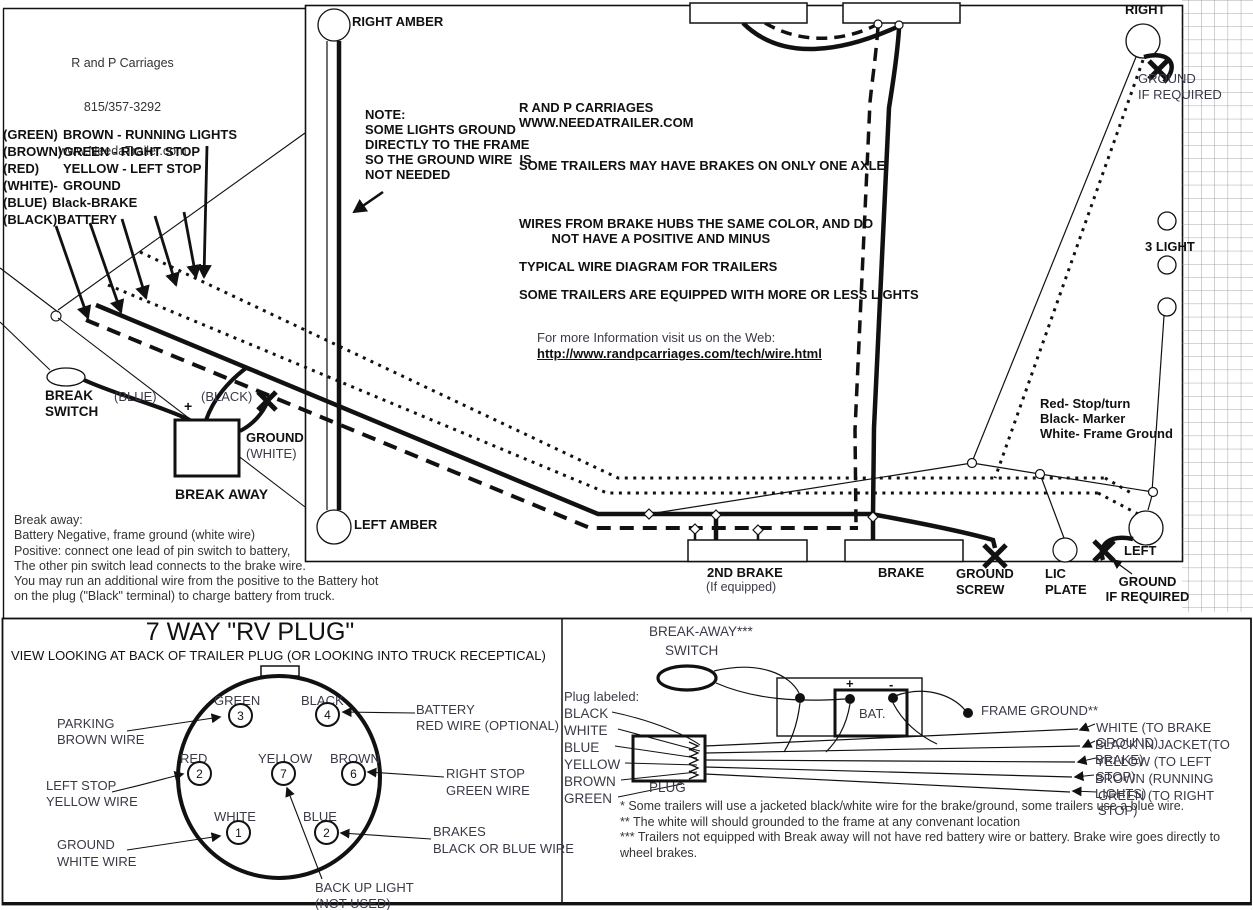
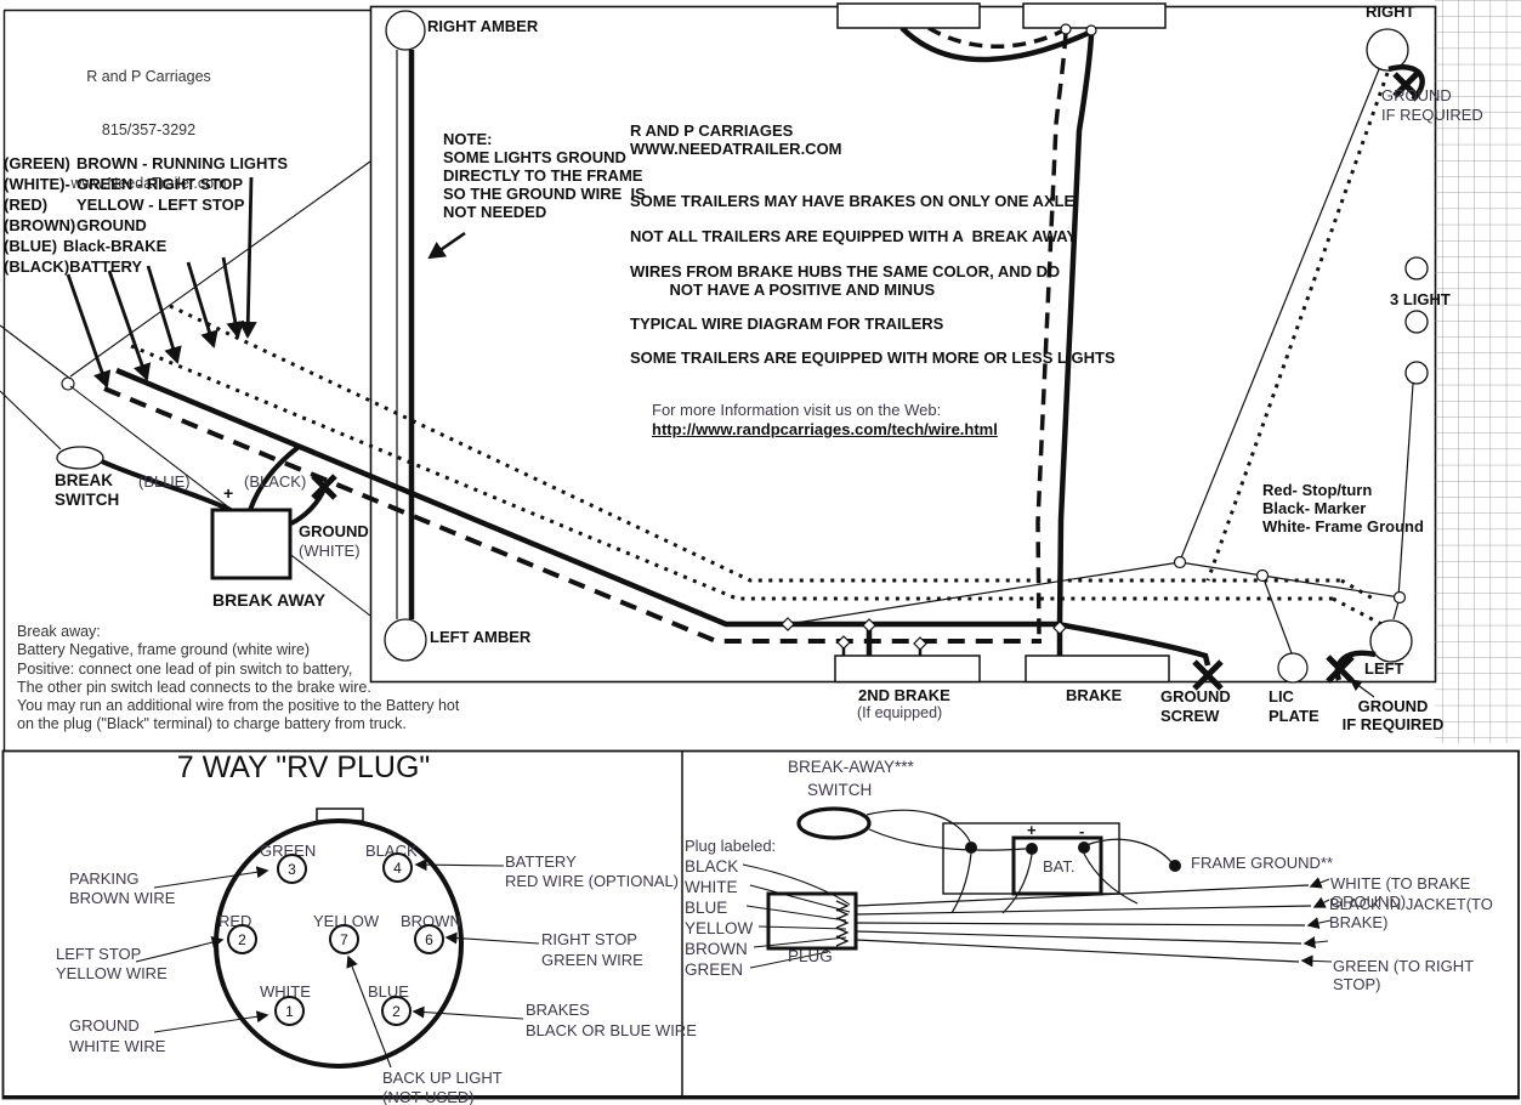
  R and P Carriages
  815/357-3292
  www.NeedaTrailer.com
  (GREEN)
  BROWN - RUNNING LIGHTS
- (BROWN)
+ (WHITE)-
  GREEN - RIGHT STOP
  (RED)
  YELLOW - LEFT STOP
- (WHITE)-
+ (BROWN)
  GROUND
  (BLUE)
  Black-BRAKE
  (BLACK)
  BATTERY
  RIGHT AMBER
  LEFT AMBER
  NOTE:
  SOME LIGHTS GROUND
  DIRECTLY TO THE FRAME
  SO THE GROUND WIRE IS
  NOT NEEDED
  R AND P CARRIAGES
  WWW.NEEDATRAILER.COM
  SOME TRAILERS MAY HAVE BRAKES ON ONLY ONE AXLE
+ NOT ALL TRAILERS ARE EQUIPPED WITH A BREAK AWAY
  WIRES FROM BRAKE HUBS THE SAME COLOR, AND DO
  NOT HAVE A POSITIVE AND MINUS
  TYPICAL WIRE DIAGRAM FOR TRAILERS
  SOME TRAILERS ARE EQUIPPED WITH MORE OR LESS LIGHTS
  For more Information visit us on the Web:
  http://www.randpcarriages.com/tech/wire.html
  RIGHT
  GROUND
  IF REQUIRED
  3 LIGHT
  Red- Stop/turn
  Black- Marker
  White- Frame Ground
  LEFT
  GROUND
  IF REQUIRED
  GROUND
  SCREW
  LIC
  PLATE
  2ND BRAKE
  (If equipped)
  BRAKE
  BREAK
  SWITCH
  (BLUE)
  (BLACK)
  +
  GROUND
  (WHITE)
  BREAK AWAY
  Break away:
  Battery Negative, frame ground (white wire)
  Positive: connect one lead of pin switch to battery,
  The other pin switch lead connects to the brake wire.
  You may run an additional wire from the positive to the Battery hot
  on the plug ("Black" terminal) to charge battery from truck.
  7 WAY "RV PLUG"
- VIEW LOOKING AT BACK OF TRAILER PLUG (OR LOOKING INTO TRUCK RECEPTICAL)
  GREEN
  BLACK
  RED
  YELLOW
  BROWN
  WHITE
  BLUE
  3
  4
  2
  7
  6
  1
  2
  PARKING
  BROWN WIRE
  BATTERY
  RED WIRE (OPTIONAL)
  LEFT STOP
  YELLOW WIRE
  RIGHT STOP
  GREEN WIRE
  GROUND
  WHITE WIRE
  BRAKES
  BLACK OR BLUE WIRE
  BACK UP LIGHT
  (NOT USED)
  BREAK-AWAY***
  SWITCH
  Plug labeled:
  BLACK
  WHITE
  BLUE
  YELLOW
  BROWN
  GREEN
  PLUG
  BAT.
  +
  -
  FRAME GROUND**
  WHITE (TO BRAKE GROUND)
  BLACK IN JACKET(TO BRAKE)
- YELLOW (TO LEFT STOP)
- BROWN (RUNNING LIGHTS)
  GREEN (TO RIGHT STOP)
- * Some trailers will use a jacketed black/white wire for the brake/ground, some trailers use a blue wire.
- ** The white will should grounded to the frame at any convenant location
- *** Trailers not equipped with Break away will not have red battery wire or battery. Brake wire goes directly to wheel brakes.
